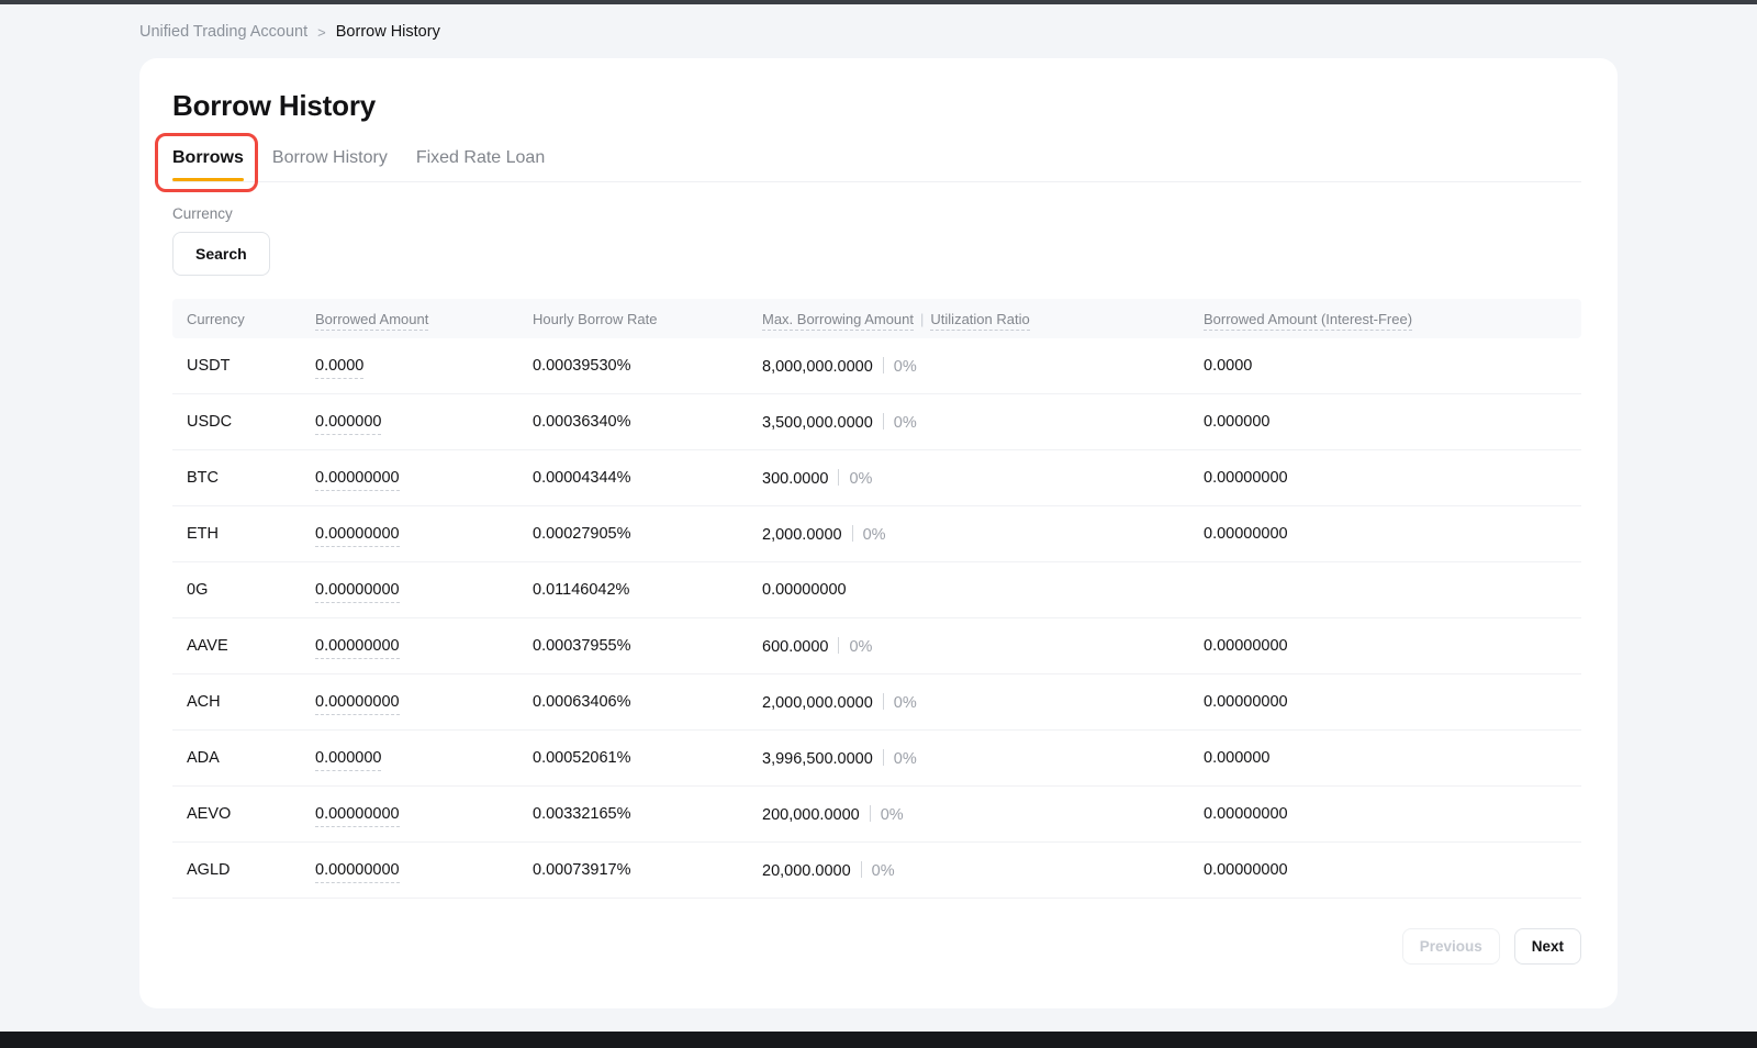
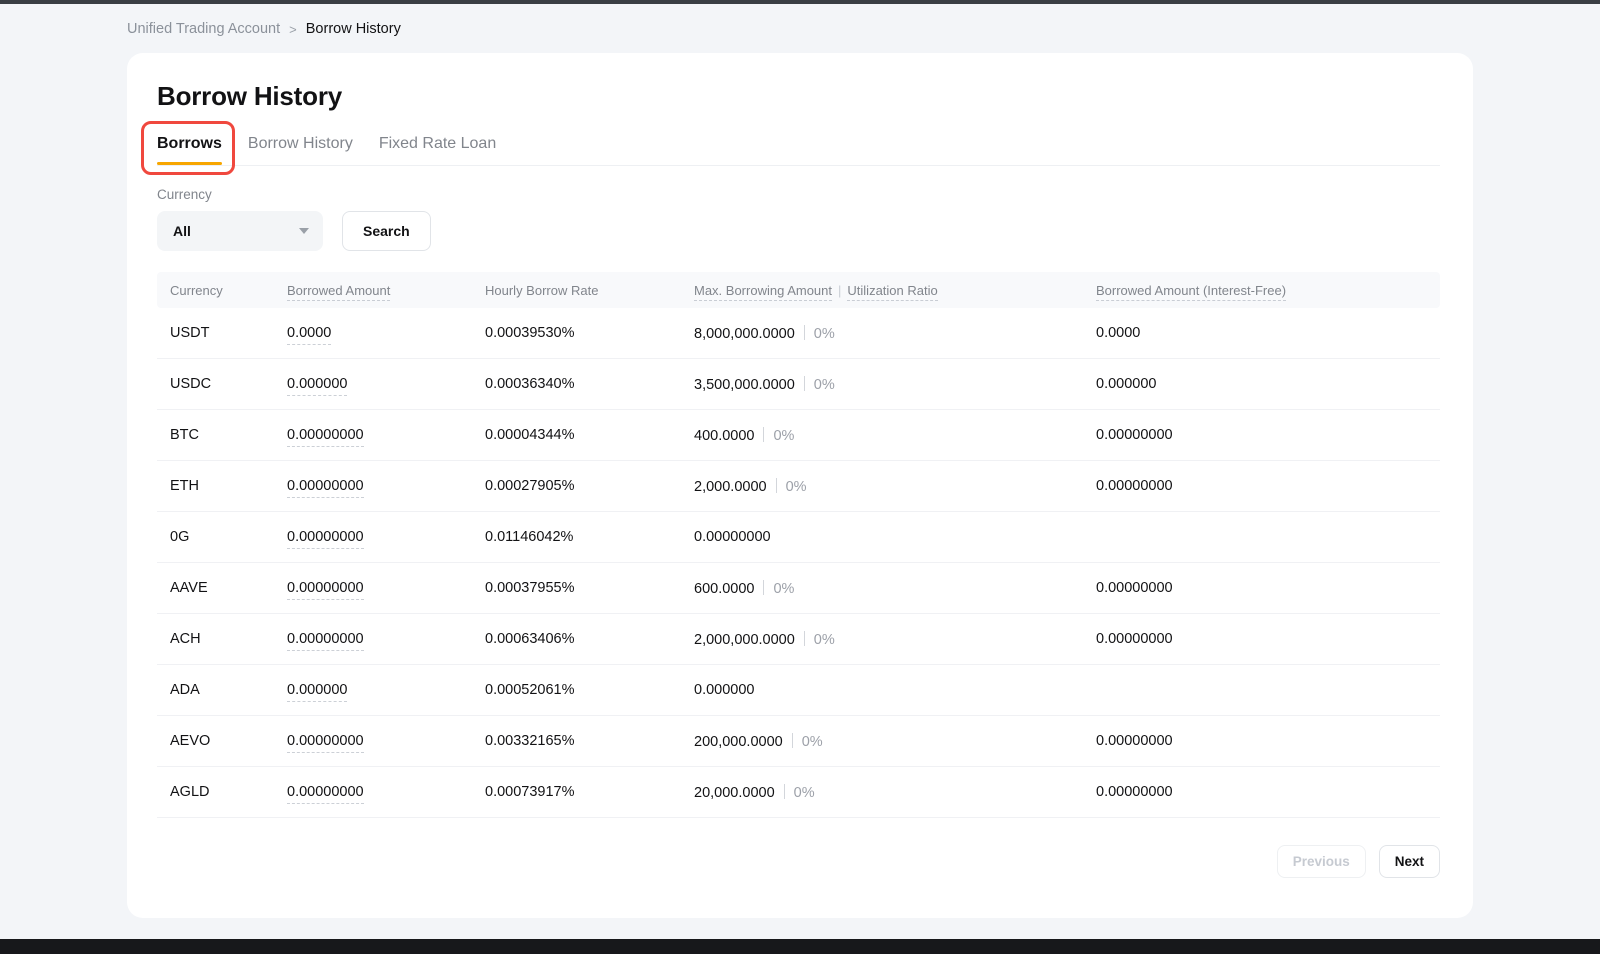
  Unified Trading Account
  >
  Borrow History
  Borrow History
  Borrows
  Borrow History
  Fixed Rate Loan
  Currency
+ All
  Search
  Currency
  Borrowed Amount
  Hourly Borrow Rate
  Max. Borrowing Amount | Utilization Ratio
  Borrowed Amount (Interest-Free)
  USDT
  0.0000
  0.00039530%
  8,000,000.0000 0%
  0.0000
  USDC
  0.000000
  0.00036340%
  3,500,000.0000 0%
  0.000000
  BTC
  0.00000000
  0.00004344%
- 300.0000 0%
+ 400.0000 0%
  0.00000000
  ETH
  0.00000000
  0.00027905%
  2,000.0000 0%
  0.00000000
  0G
  0.00000000
  0.01146042%
  0.00000000
  AAVE
  0.00000000
  0.00037955%
  600.0000 0%
  0.00000000
  ACH
  0.00000000
  0.00063406%
  2,000,000.0000 0%
  0.00000000
  ADA
  0.000000
  0.00052061%
- 3,996,500.0000 0%
  0.000000
  AEVO
  0.00000000
  0.00332165%
  200,000.0000 0%
  0.00000000
  AGLD
  0.00000000
  0.00073917%
  20,000.0000 0%
  0.00000000
  Previous
  Next
